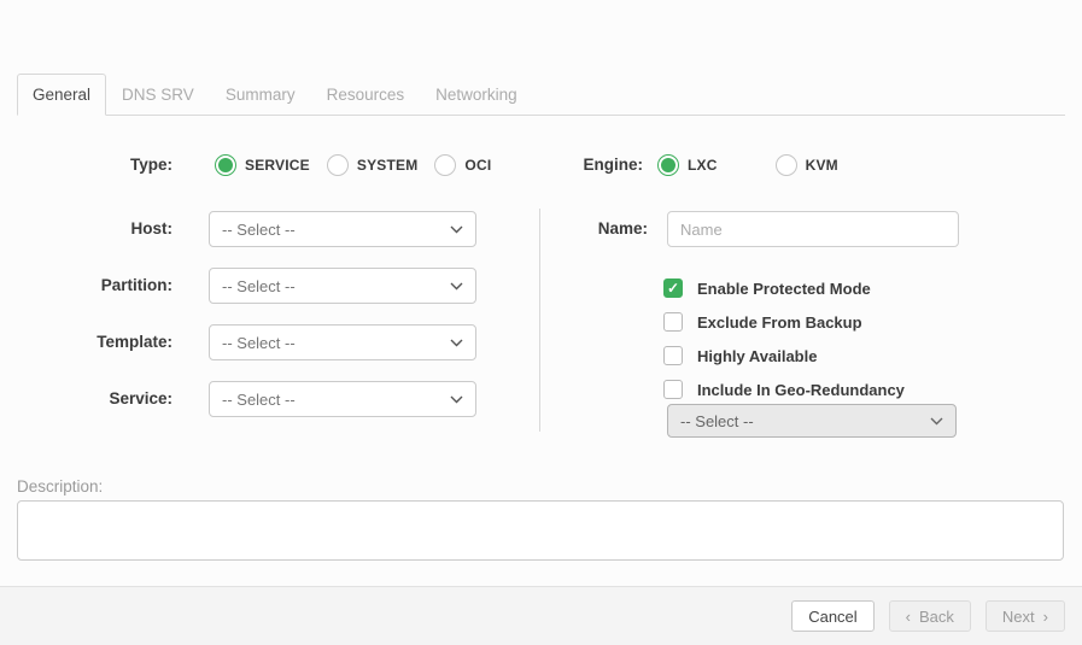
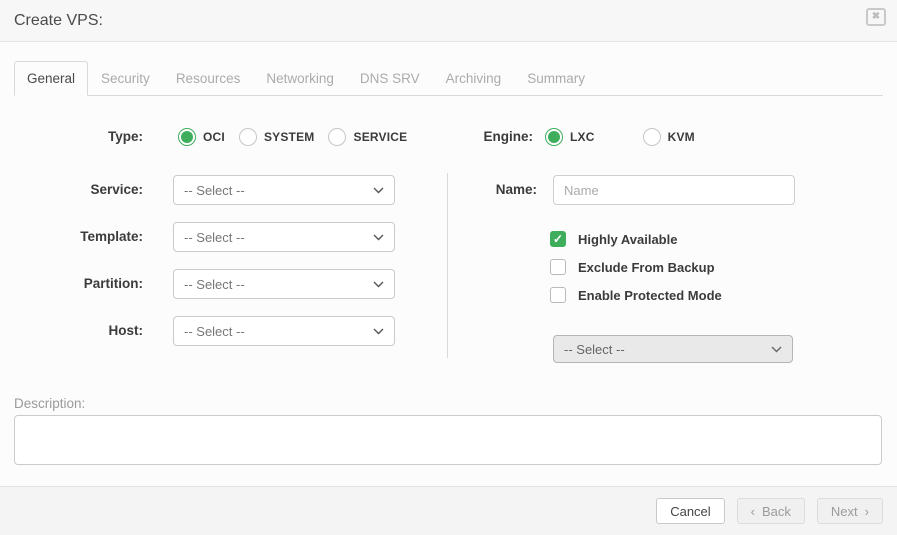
+ Create VPS:
+ ✖
  General
+ Security
- DNS SRV
+ Resources
- Summary
+ Networking
- Resources
+ DNS SRV
+ Archiving
- Networking
+ Summary
  Type:
- SERVICE
+ OCI
  SYSTEM
- OCI
+ SERVICE
  Engine:
  LXC
  KVM
- Host:
+ Service:
  -- Select --
- Partition:
+ Template:
  -- Select --
- Template:
+ Partition:
  -- Select --
- Service:
+ Host:
  -- Select --
  Name:
  Name
  ✓
- Enable Protected Mode
+ Highly Available
  Exclude From Backup
- Highly Available
+ Enable Protected Mode
- Include In Geo-Redundancy
  -- Select --
  Description:
  Cancel
  ‹
  Back
  Next
  ›
